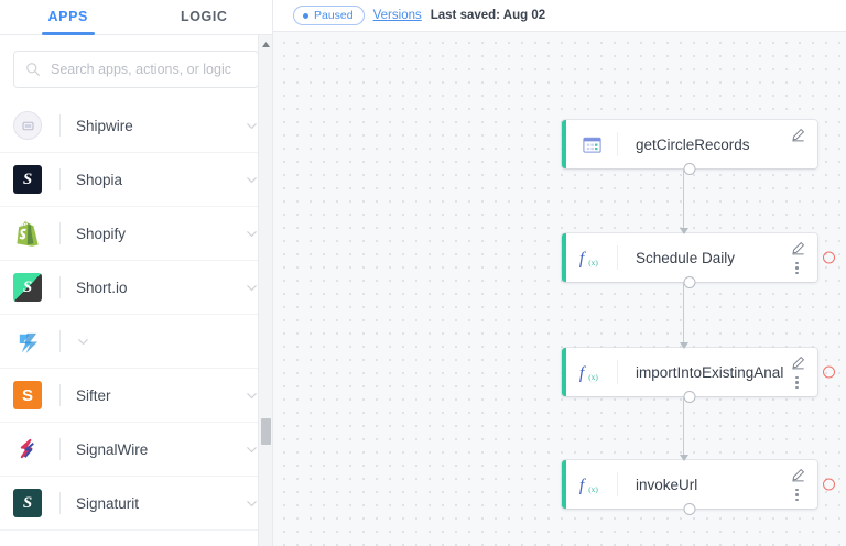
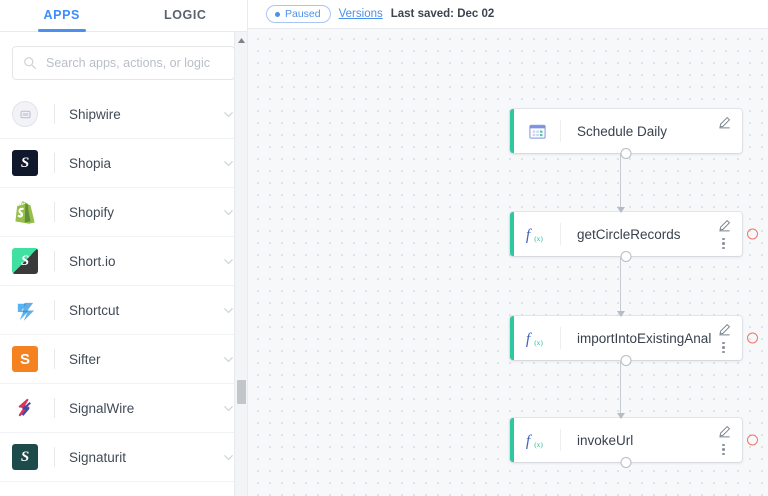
  APPS
  LOGIC
  Search apps, actions, or logic
  Shipwire
  S
  Shopia
  Shopify
  S
  Short.io
+ Shortcut
  S
  Sifter
  SignalWire
  S
  Signaturit
  Paused
  Versions
- Last saved: Aug 02
+ Last saved: Dec 02
- getCircleRecords
+ Schedule Daily
  f
  (x)
- Schedule Daily
+ getCircleRecords
  f
  (x)
  importIntoExistingAnal
  f
  (x)
  invokeUrl
